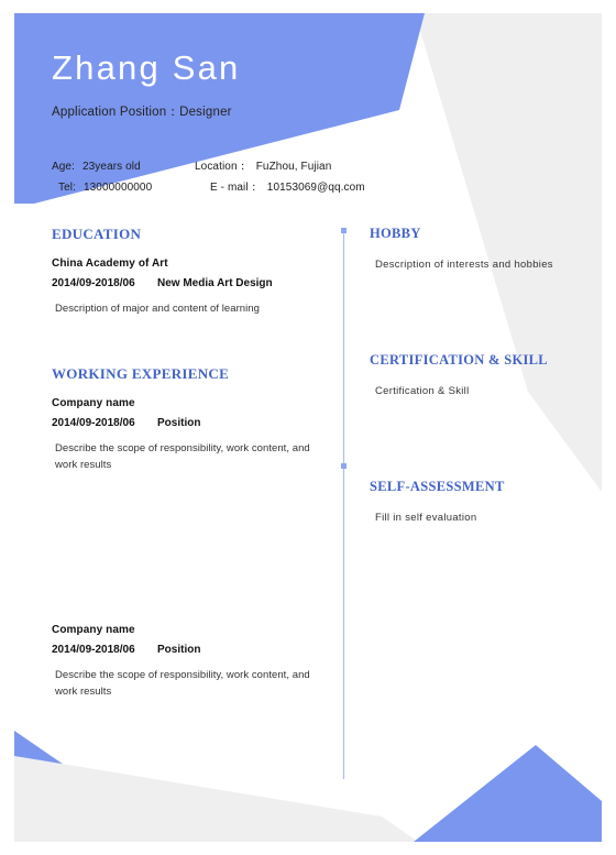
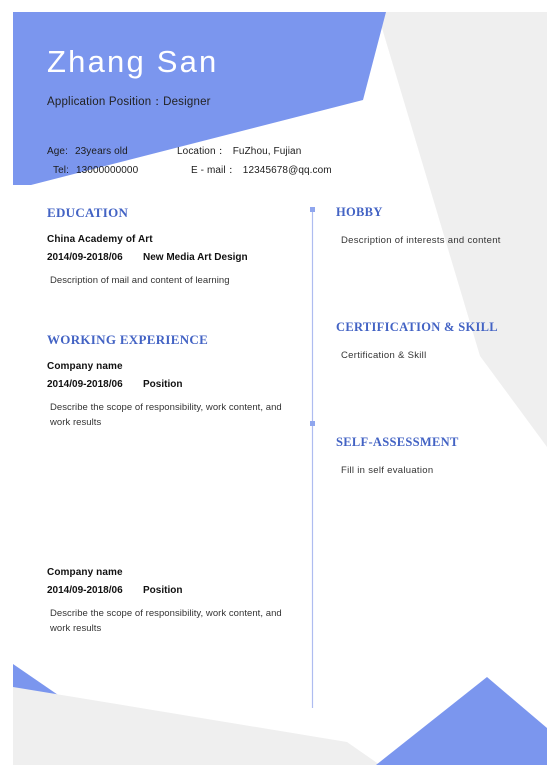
  Zhang San
  Application Position：Designer
  Age:
  23years old
  Location：
  FuZhou, Fujian
  Tel:
  13000000000
  E - mail：
- 10153069@qq.com
+ 12345678@qq.com
  EDUCATION
  China Academy of Art
  2014/09-2018/06
  New Media Art Design
- Description of major and content of learning
+ Description of mail and content of learning
  WORKING EXPERIENCE
  Company name
  2014/09-2018/06
  Position
  Describe the scope of responsibility, work content, and work results
  Company name
  2014/09-2018/06
  Position
  Describe the scope of responsibility, work content, and work results
  HOBBY
- Description of interests and hobbies
+ Description of interests and content
  CERTIFICATION & SKILL
  Certification & Skill
  SELF-ASSESSMENT
  Fill in self evaluation
